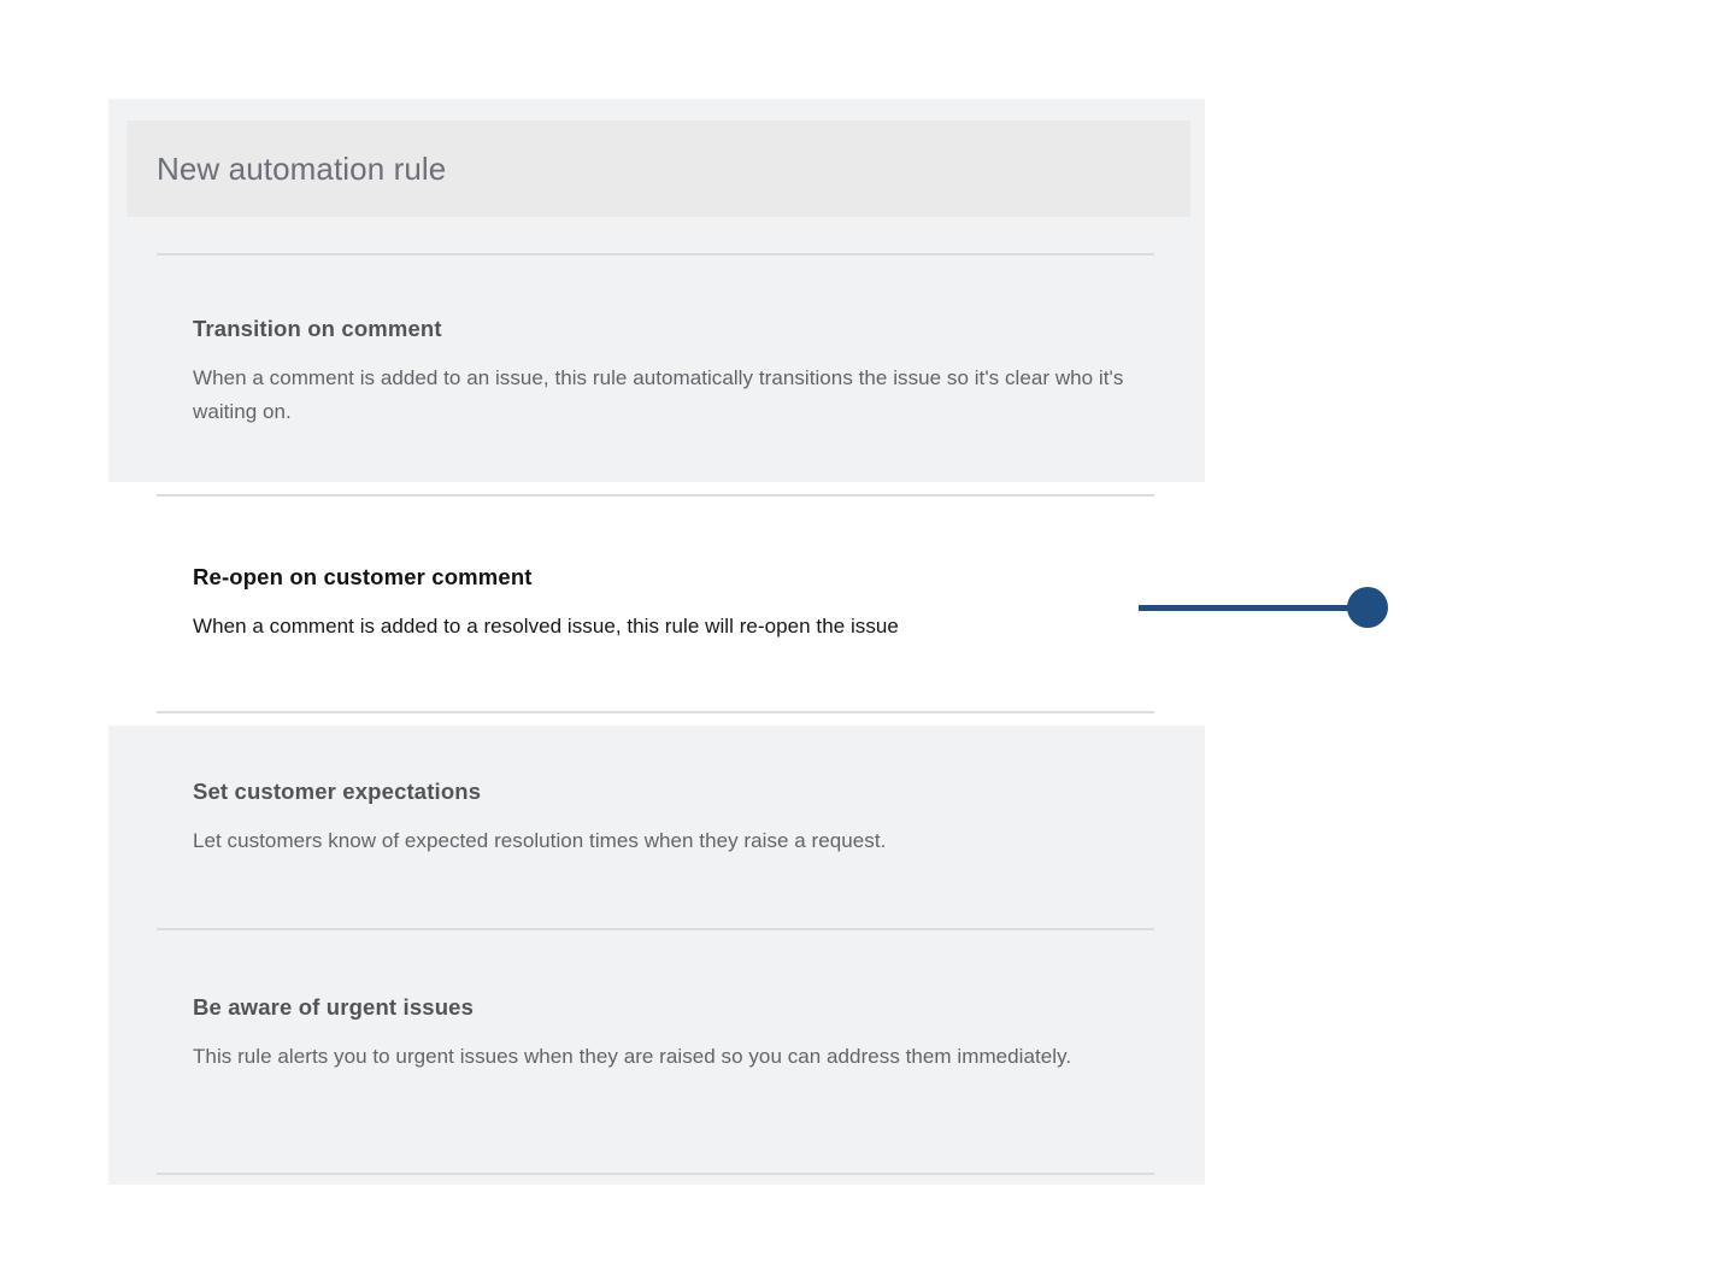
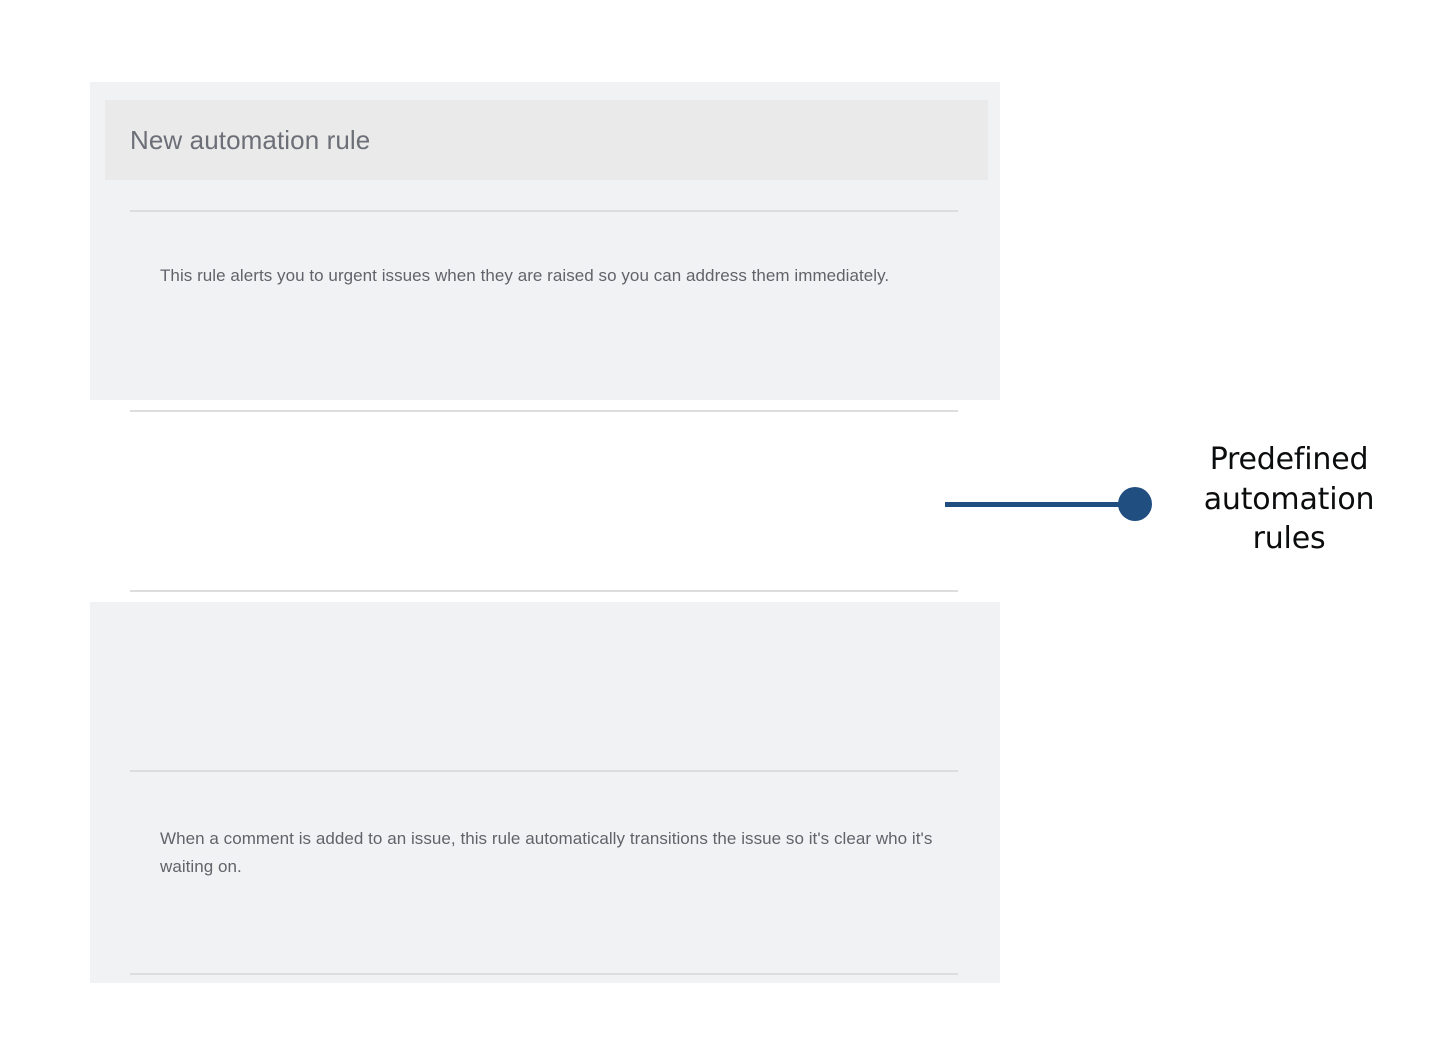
  New automation rule
- Transition on comment
- When a comment is added to an issue, this rule automatically transitions the issue so it's clear who it's waiting on.
+ This rule alerts you to urgent issues when they are raised so you can address them immediately.
- Re-open on customer comment
- When a comment is added to a resolved issue, this rule will re-open the issue
- Set customer expectations
- Let customers know of expected resolution times when they raise a request.
- Be aware of urgent issues
- This rule alerts you to urgent issues when they are raised so you can address them immediately.
+ When a comment is added to an issue, this rule automatically transitions the issue so it's clear who it's waiting on.
+ Predefined automation rules
